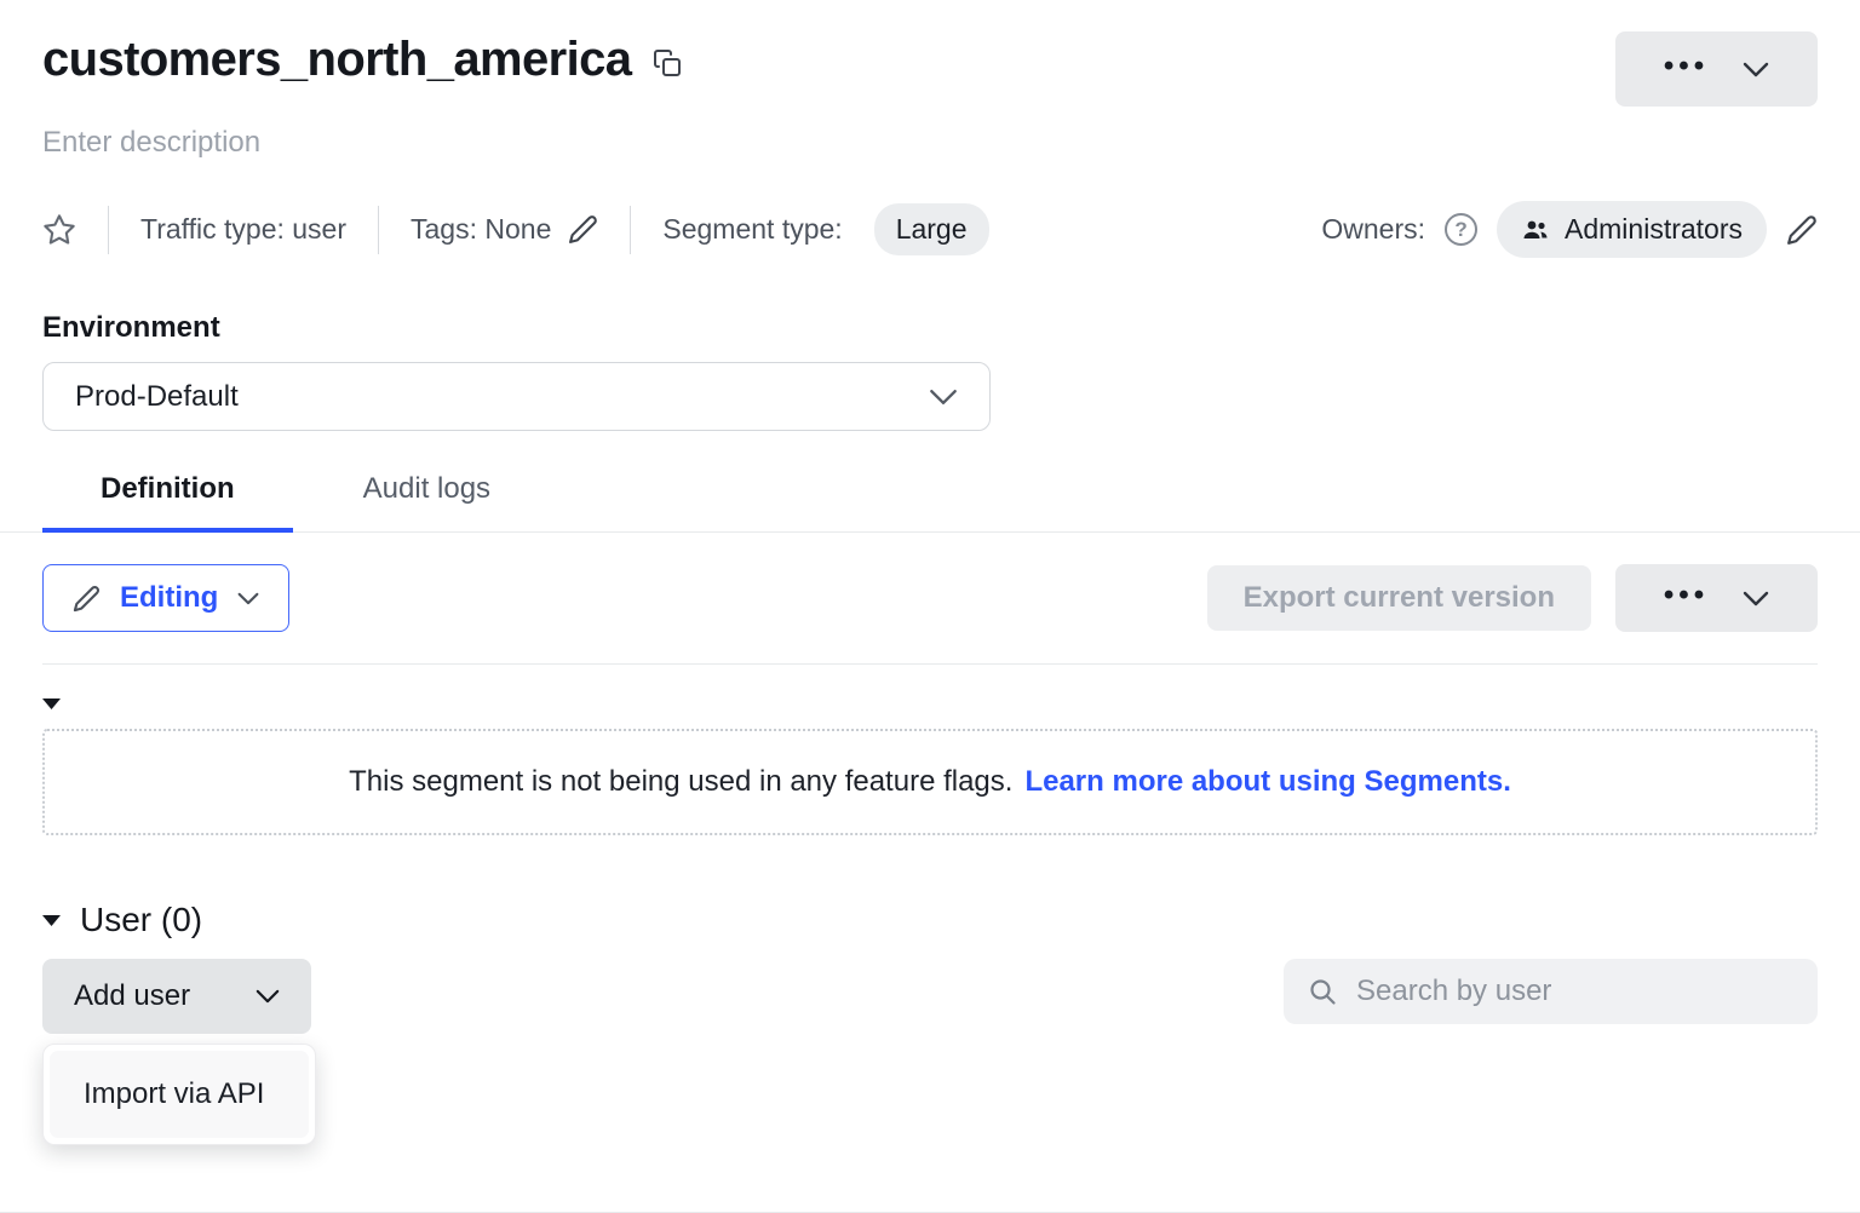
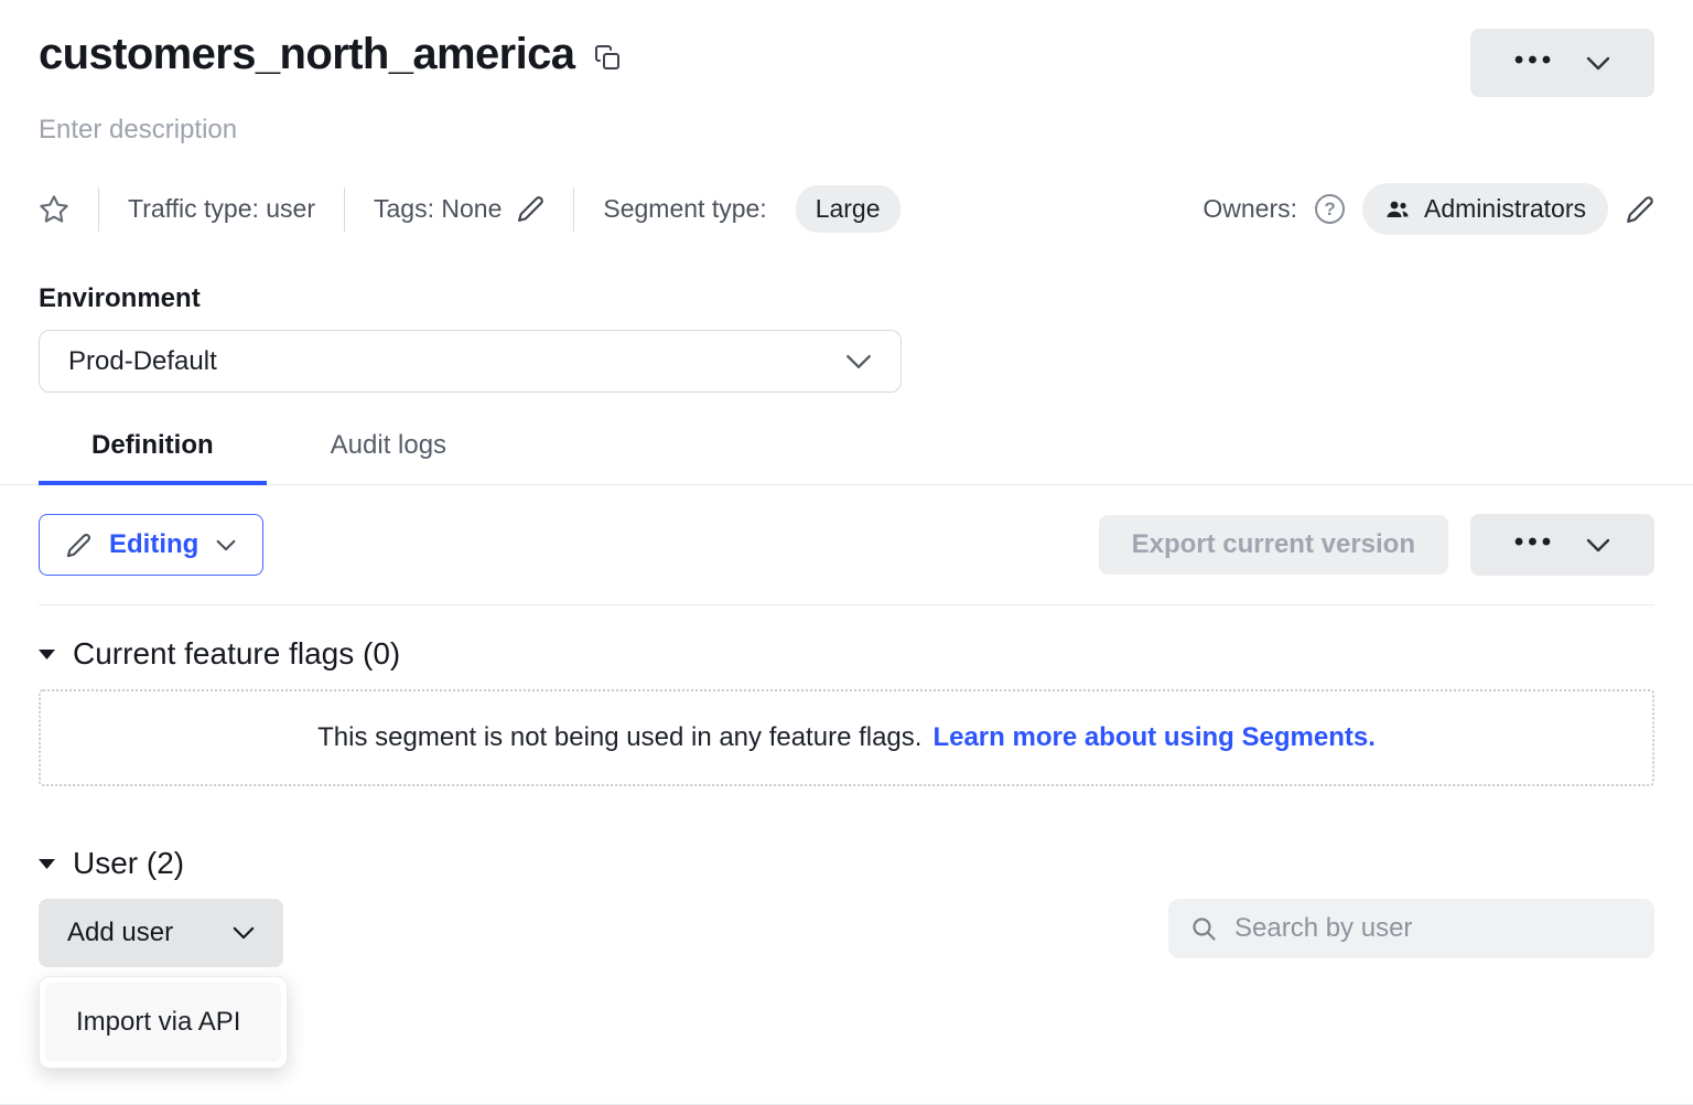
  customers_north_america
  •••
  Enter description
  Traffic type: user
  Tags: None
  Segment type:
  Large
  Owners:
  ?
  Administrators
  Environment
  Prod-Default
  Definition
  Audit logs
  Editing
  Export current version
  •••
+ Current feature flags (0)
  This segment is not being used in any feature flags.
  Learn more about using Segments.
- User (0)
+ User (2)
  Add user
  Import via API
  Search by user
